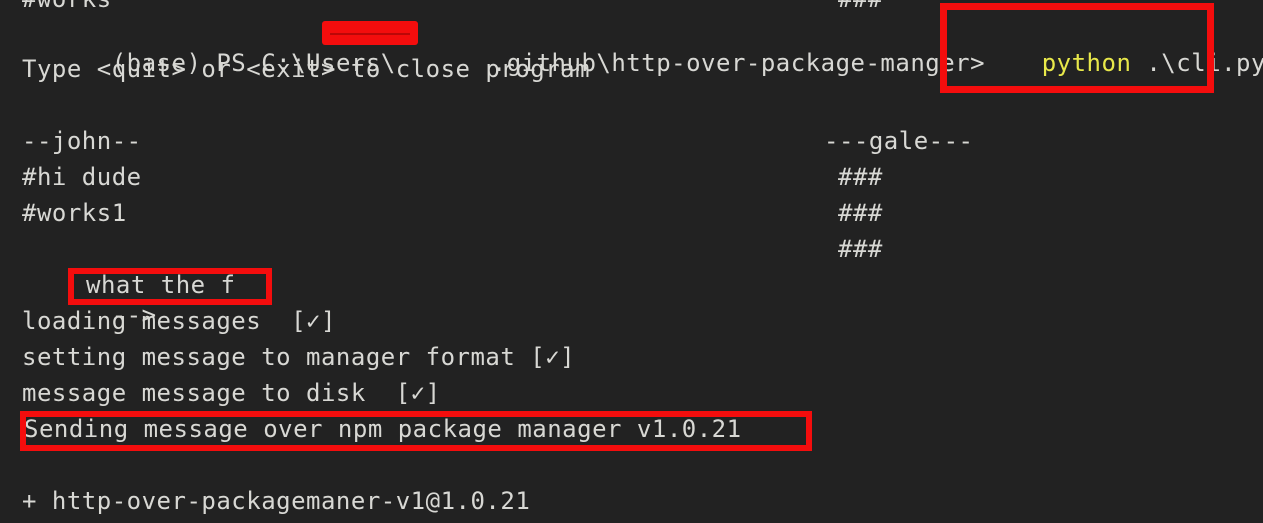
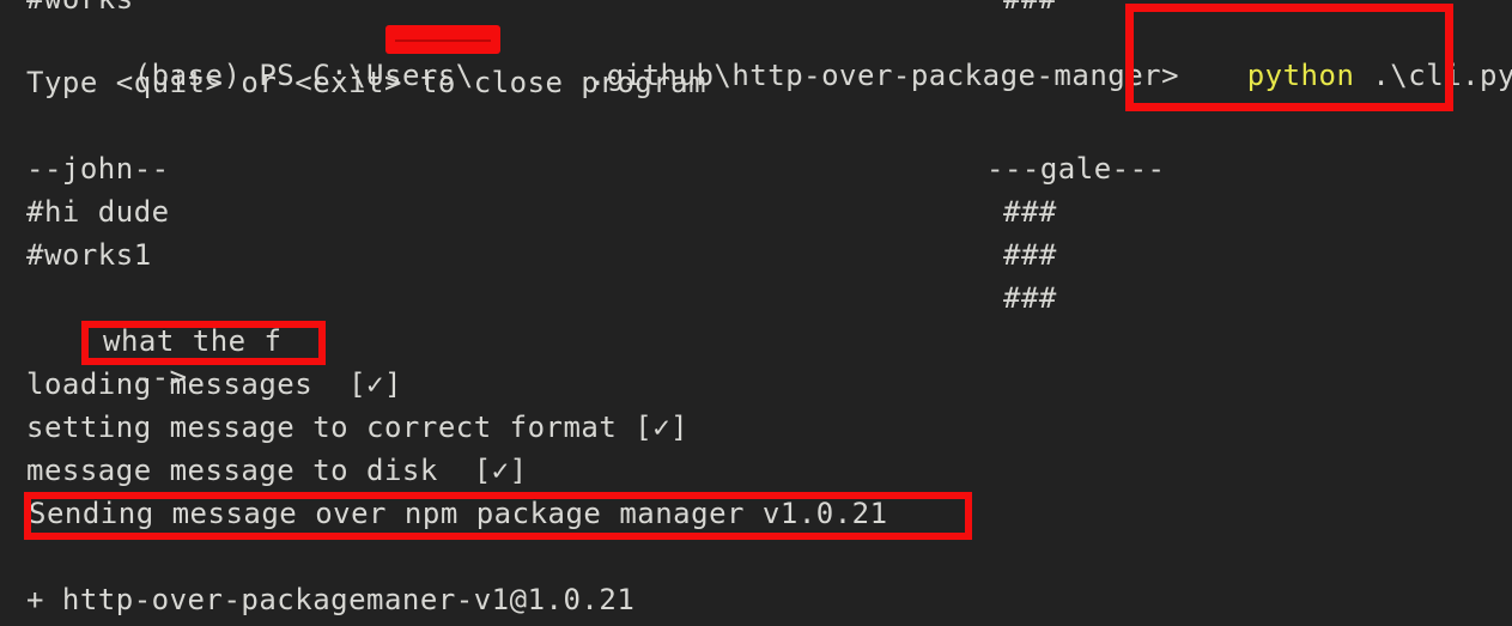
  (base) PS C:\Users\ .github\http-over-package-manger>
  python .\cli.py
  Type <quit> or <exit> to close program
  --john--
  #hi dude
  #works1
  ---gale---
  ###
  ###
  ###
  -->
  what the f
  loading messages [✓]
- setting message to manager format [✓]
+ setting message to correct format [✓]
  message message to disk [✓]
  Sending message over npm package manager v1.0.21
  + http-over-packagemaner-v1@1.0.21
